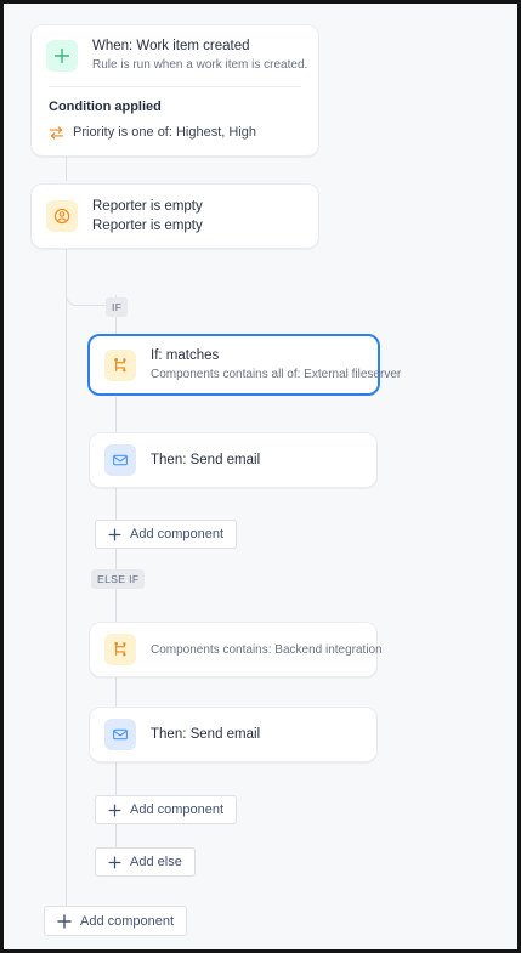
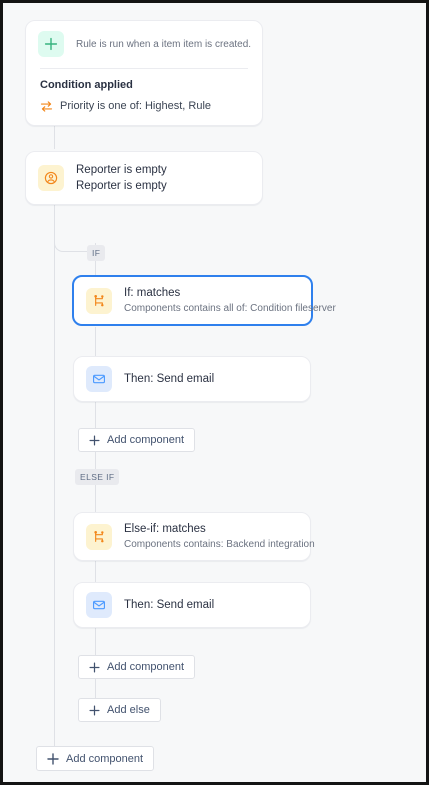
- When: Work item created
- Rule is run when a work item is created.
+ Rule is run when a item item is created.
  Condition applied
- Priority is one of: Highest, High
+ Priority is one of: Highest, Rule
  Reporter is empty
  Reporter is empty
  IF
  If: matches
- Components contains all of: External fileserver
+ Components contains all of: Condition fileserver
  Then: Send email
  Add component
  ELSE IF
+ Else-if: matches
  Components contains: Backend integration
  Then: Send email
  Add component
  Add else
  Add component
